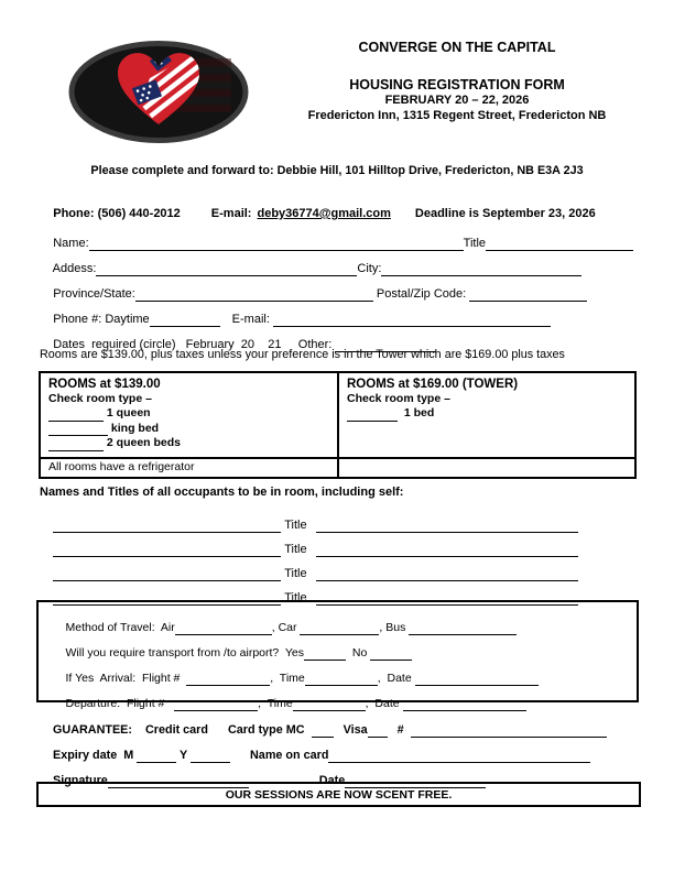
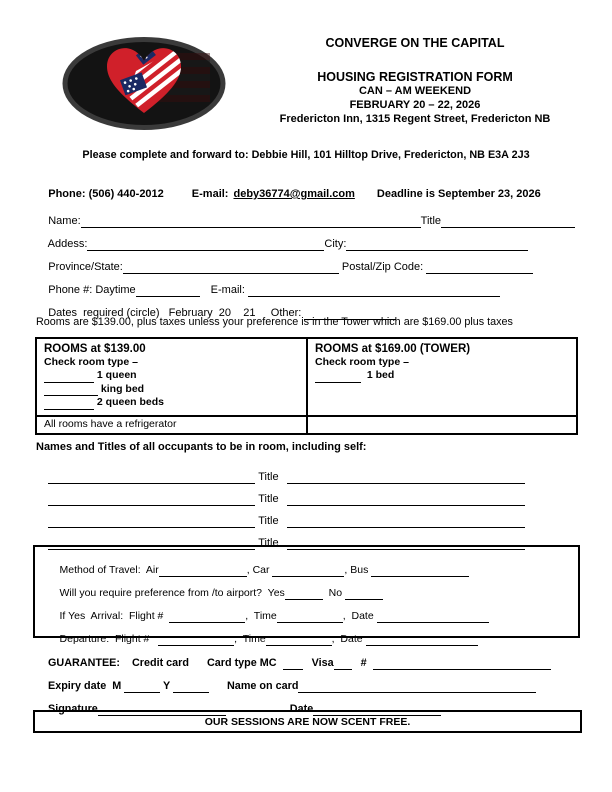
  CONVERGE ON THE CAPITAL
  HOUSING REGISTRATION FORM
+ CAN – AM WEEKEND
  FEBRUARY 20 – 22, 2026
  Fredericton Inn, 1315 Regent Street, Fredericton NB
  Please complete and forward to: Debbie Hill, 101 Hilltop Drive, Fredericton, NB E3A 2J3
  Phone: (506) 440-2012 E-mail: deby36774@gmail.com Deadline is September 23, 2026
  Name: Title
  Addess: City:
  Province/State: Postal/Zip Code:
  Phone #: Daytime E-mail:
  Dates required (circle) February 20 21 Other:
  Rooms are $139.00, plus taxes unless your preference is in the Tower which are $169.00 plus taxes
  ROOMS at $139.00
  Check room type –
  1 queen
  king bed
  2 queen beds
  ROOMS at $169.00 (TOWER)
  Check room type –
  1 bed
  All rooms have a refrigerator
  Names and Titles of all occupants to be in room, including self:
  Title
  Title
  Title
  Title
  Method of Travel: Air , Car , Bus
- Will you require transport from /to airport? Yes No
+ Will you require preference from /to airport? Yes No
  If Yes Arrival: Flight # , Time , Date
  Departure: Flight # , Time , Date
  GUARANTEE: Credit card Card type MC Visa #
  Expiry date M Y Name on card
  Signature Date
  OUR SESSIONS ARE NOW SCENT FREE.
